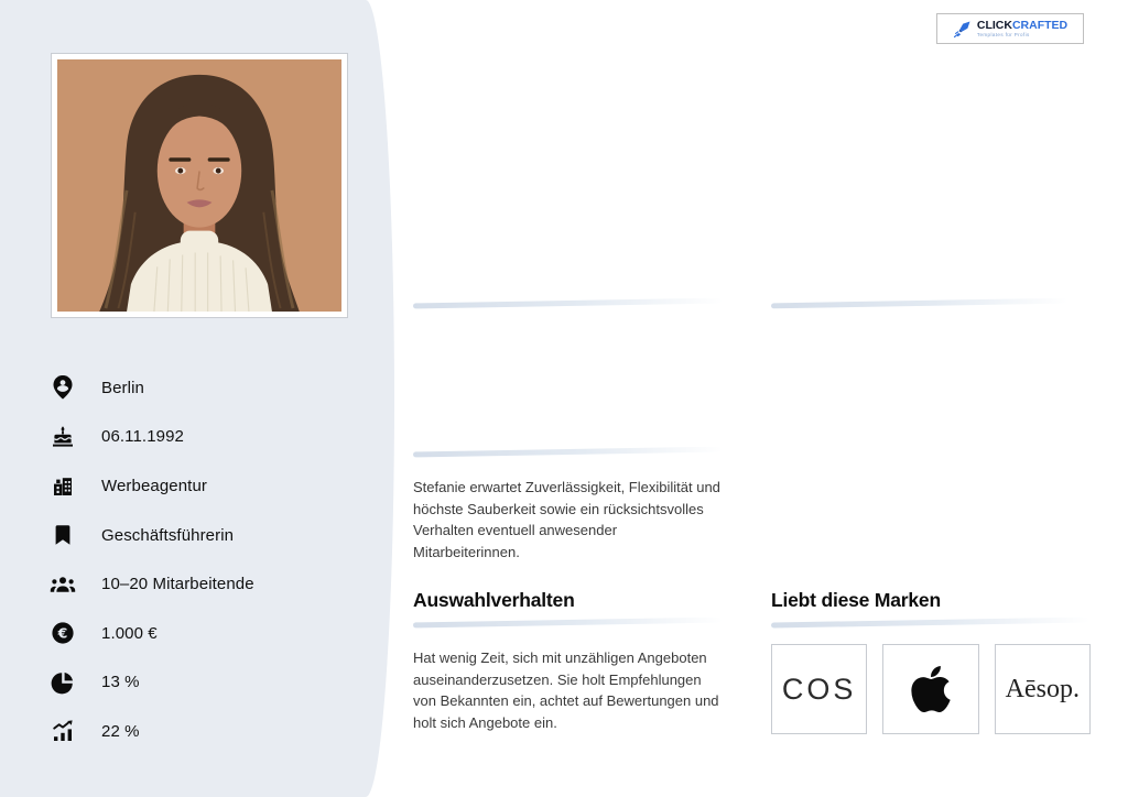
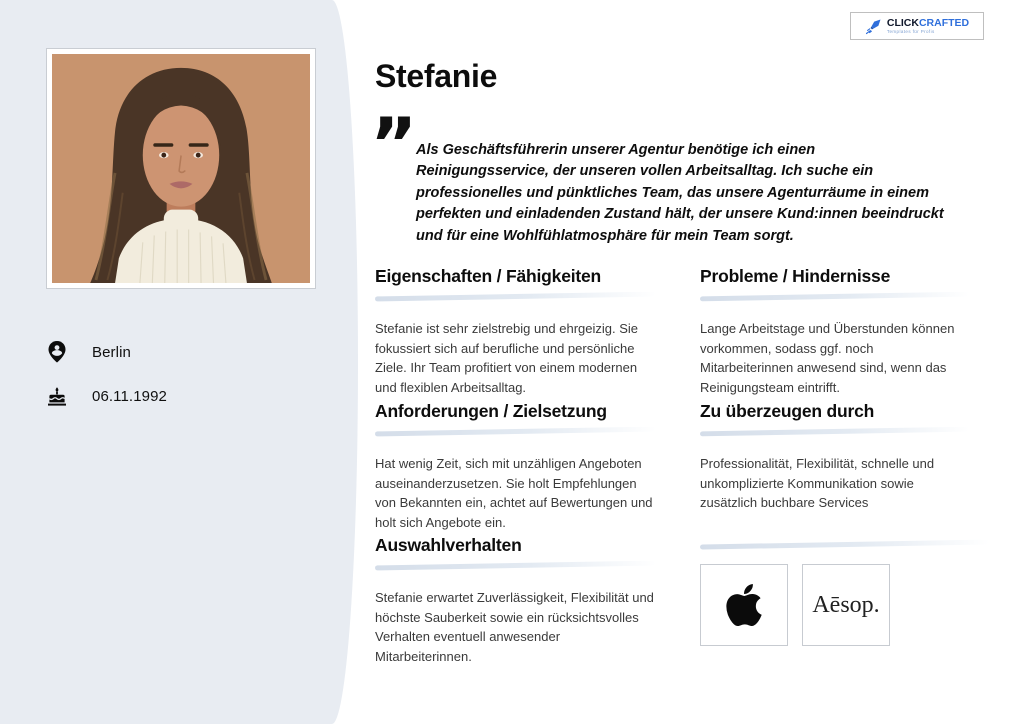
  Berlin
  06.11.1992
- Werbeagentur
- Geschäftsführerin
- 10–20 Mitarbeitende
- €
- 1.000 €
- 13 %
- 22 %
  CLICKCRAFTED
+ Stefanie
+ ”
+ Als Geschäftsführerin unserer Agentur benötige ich einen Reinigungsservice, der unseren vollen Arbeitsalltag. Ich suche ein professionelles und pünktliches Team, das unsere Agenturräume in einem perfekten und einladenden Zustand hält, der unsere Kund:innen beeindruckt und für eine Wohlfühlatmosphäre für mein Team sorgt.
+ Eigenschaften / Fähigkeiten
+ Stefanie ist sehr zielstrebig und ehrgeizig. Sie fokussiert sich auf berufliche und persönliche Ziele. Ihr Team profitiert von einem modernen und flexiblen Arbeitsalltag.
+ Probleme / Hindernisse
+ Lange Arbeitstage und Überstunden können vorkommen, sodass ggf. noch Mitarbeiterinnen anwesend sind, wenn das Reinigungsteam eintrifft.
+ Anforderungen / Zielsetzung
- Stefanie erwartet Zuverlässigkeit, Flexibilität und höchste Sauberkeit sowie ein rücksichtsvolles Verhalten eventuell anwesender Mitarbeiterinnen.
+ Hat wenig Zeit, sich mit unzähligen Angeboten auseinanderzusetzen. Sie holt Empfehlungen von Bekannten ein, achtet auf Bewertungen und holt sich Angebote ein.
+ Zu überzeugen durch
+ Professionalität, Flexibilität, schnelle und unkomplizierte Kommunikation sowie zusätzlich buchbare Services
  Auswahlverhalten
- Hat wenig Zeit, sich mit unzähligen Angeboten auseinanderzusetzen. Sie holt Empfehlungen von Bekannten ein, achtet auf Bewertungen und holt sich Angebote ein.
+ Stefanie erwartet Zuverlässigkeit, Flexibilität und höchste Sauberkeit sowie ein rücksichtsvolles Verhalten eventuell anwesender Mitarbeiterinnen.
- Liebt diese Marken
- COS
  Aēsop.
